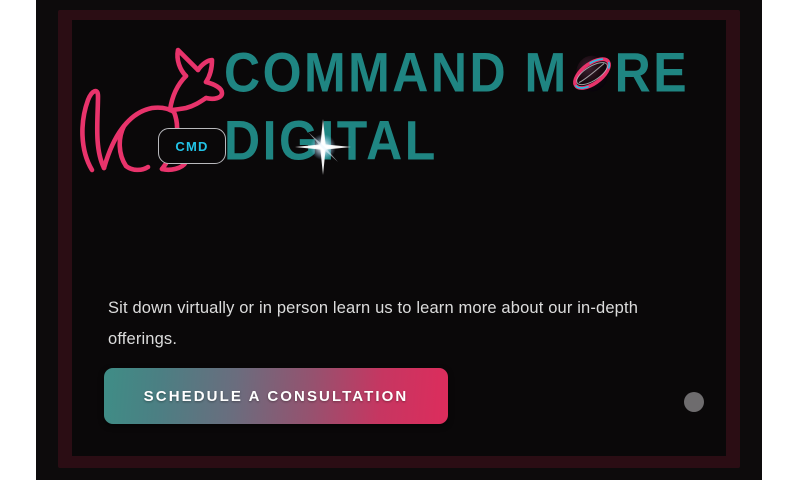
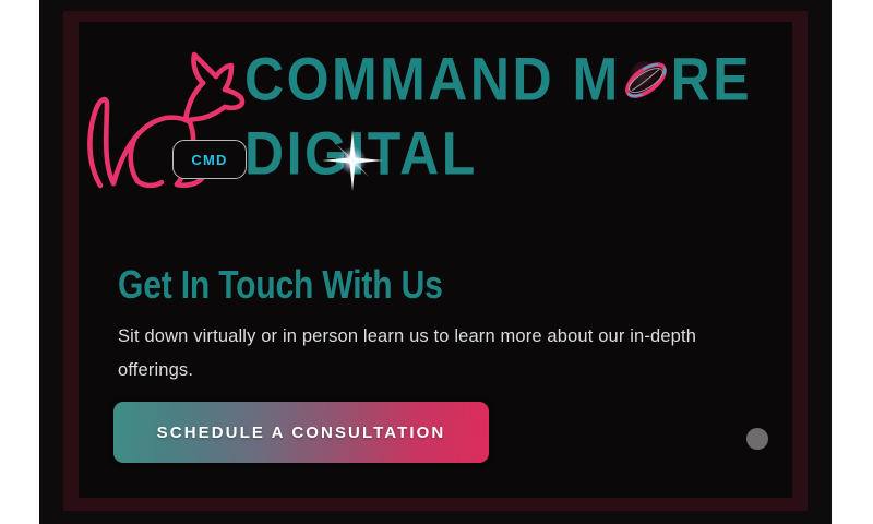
  CMD
  COMMAND M RE
  DIGTAL
+ Get In Touch With Us
  Sit down virtually or in person learn us to learn more about our in-depth offerings.
  SCHEDULE A CONSULTATION
